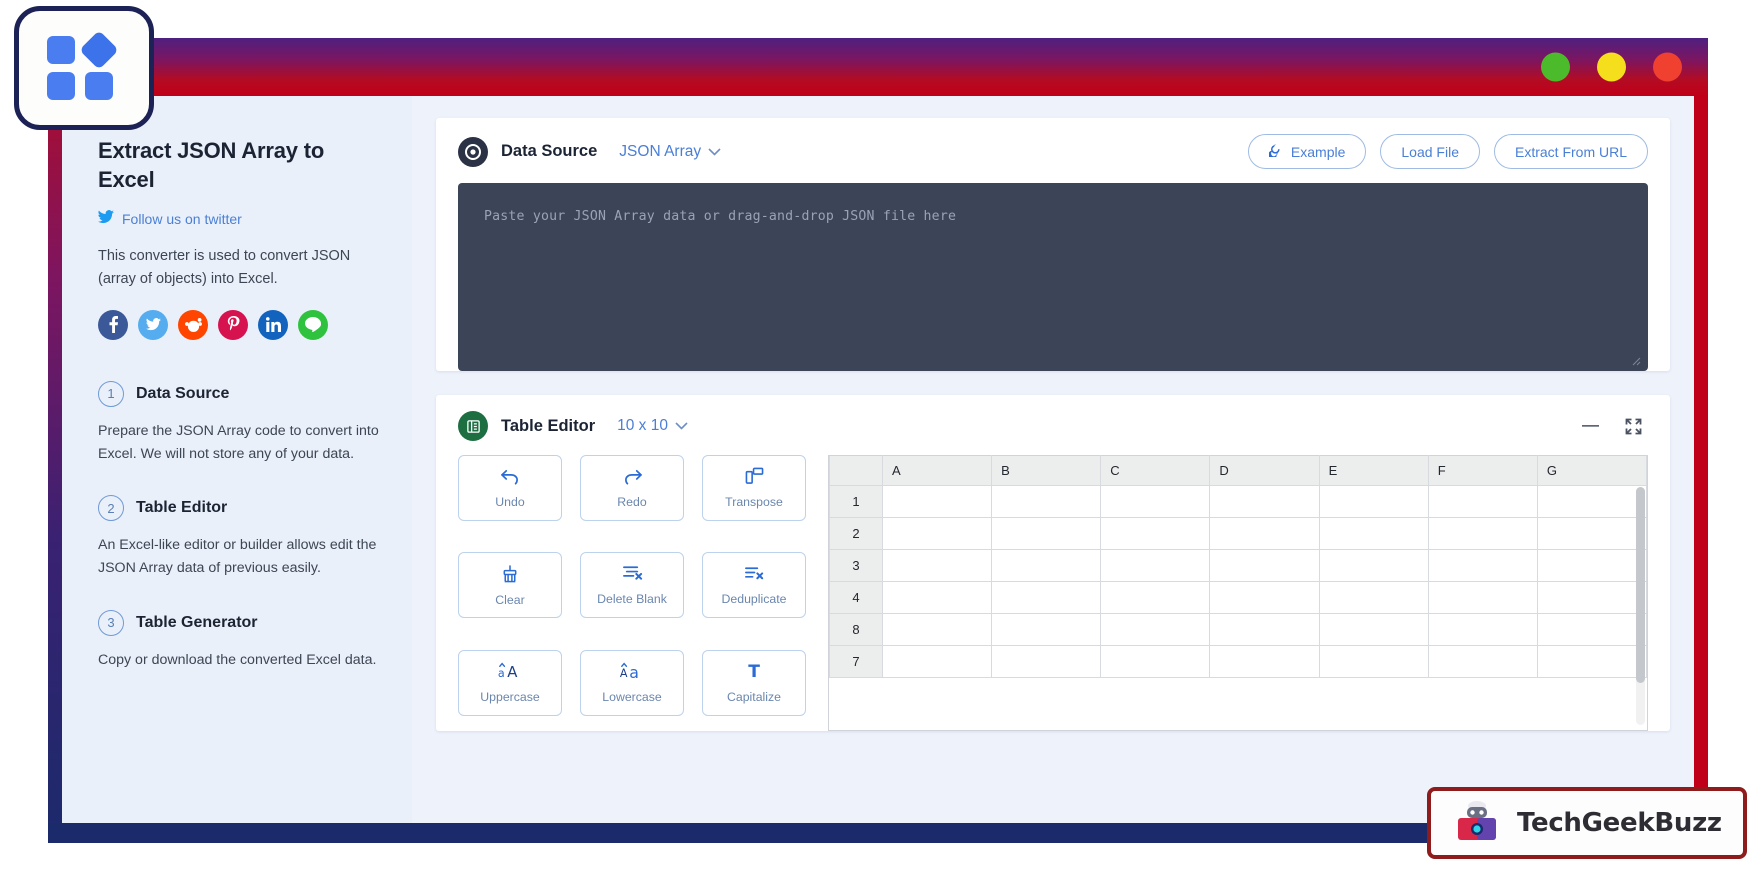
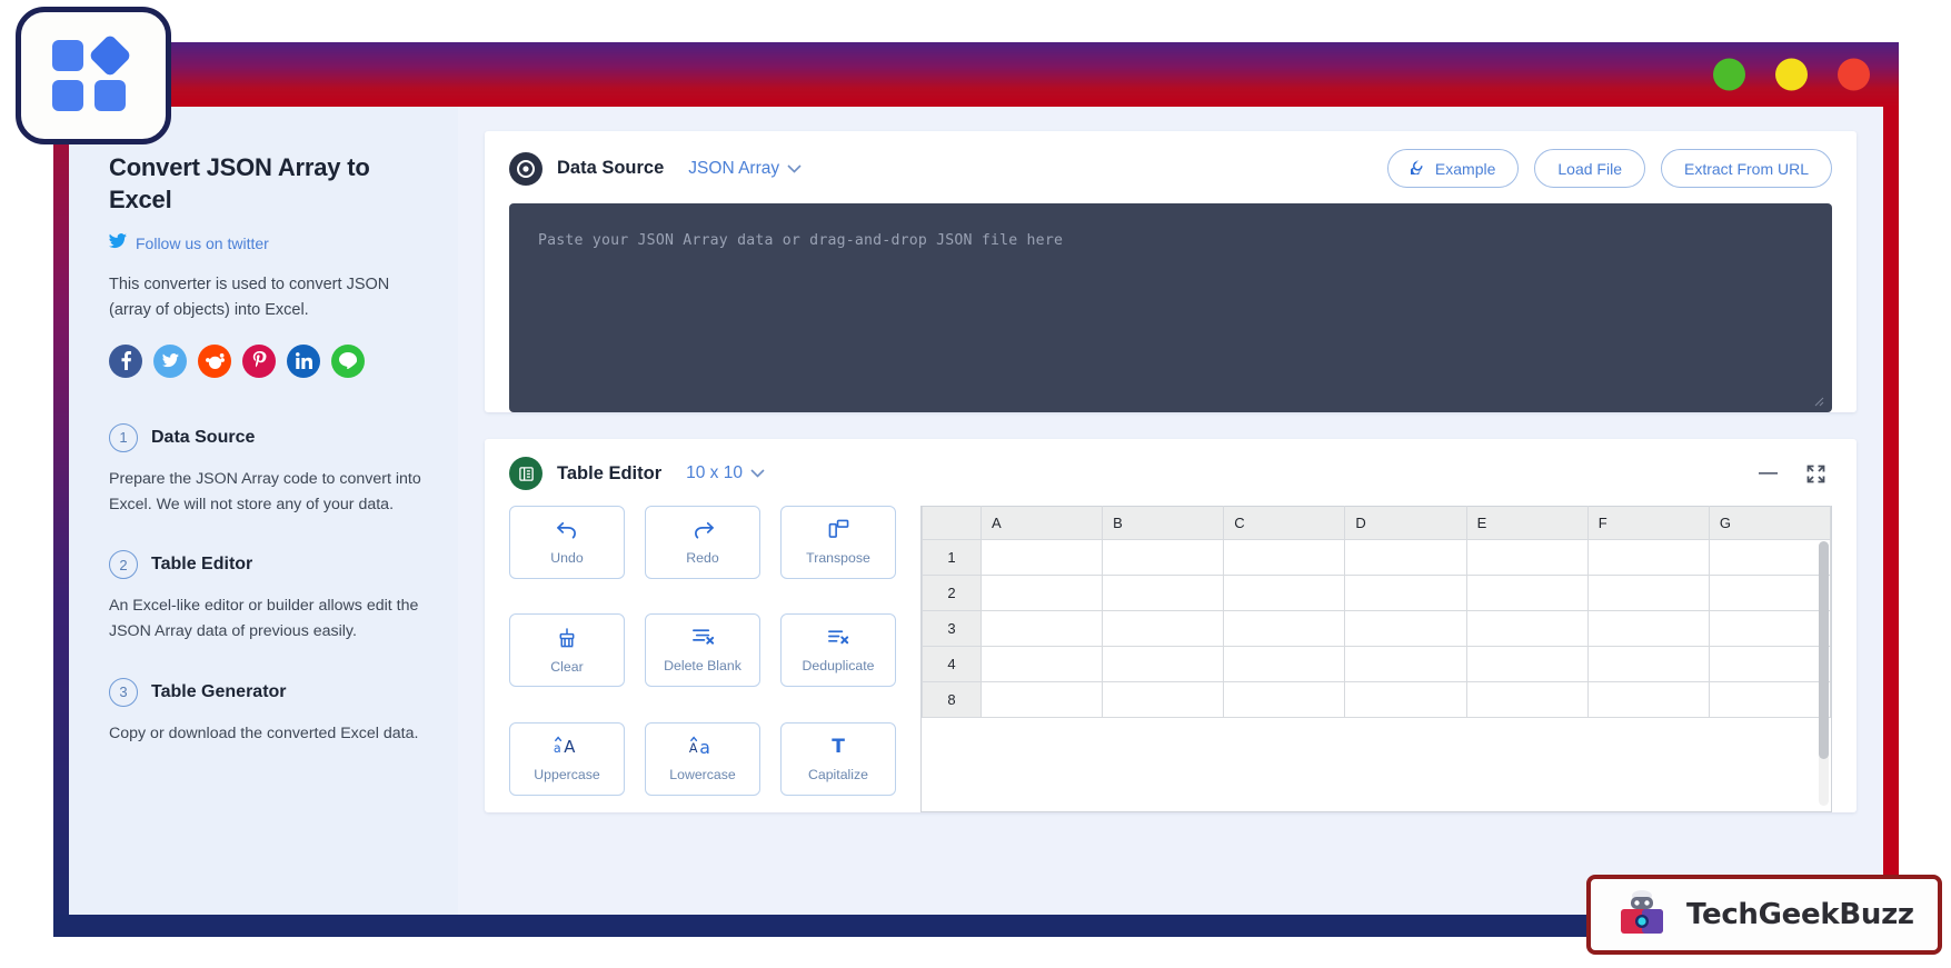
- Extract JSON Array to Excel
+ Convert JSON Array to Excel
  Follow us on twitter
  This converter is used to convert JSON (array of objects) into Excel.
  1
  Data Source
  Prepare the JSON Array code to convert into Excel. We will not store any of your data.
  2
  Table Editor
  An Excel-like editor or builder allows edit the JSON Array data of previous easily.
  3
  Table Generator
  Copy or download the converted Excel data.
  Data Source
  JSON Array
  Example
  Load File
  Extract From URL
  Paste your JSON Array data or drag-and-drop JSON file here
  Table Editor
  10 x 10
  Undo
  Redo
  Transpose
  Clear
  Delete Blank
  Deduplicate
  a
  A
  Uppercase
  A
  a
  Lowercase
  T
  Capitalize
  	A	B	C	D	E	F	G
  1
  2
  3
  4
  8
- 7
  TechGeekBuzz
